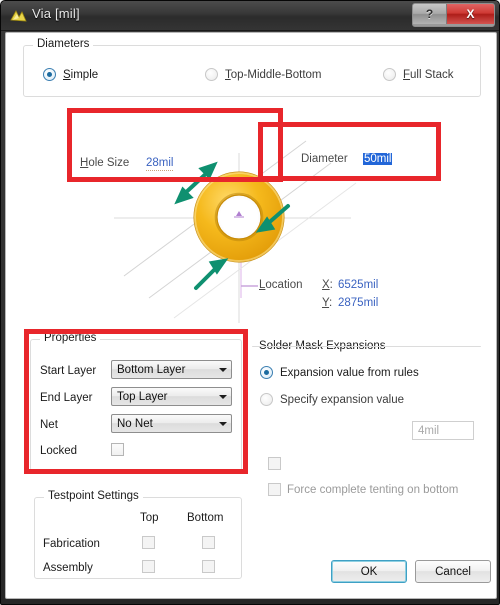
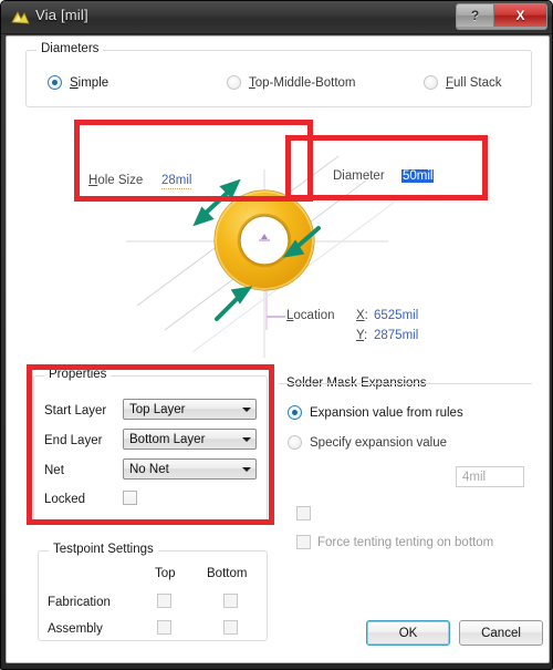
  Via [mil]
  ?
  X
  Diameters
  Simple
  Top-Middle-Bottom
  Full Stack
  Hole Size
  28mil
  Diameter
  50mil
  Location
  X:
  6525mil
  Y:
  2875mil
  Properties
  Start Layer
- Bottom Layer
+ Top Layer
  End Layer
- Top Layer
+ Bottom Layer
  Net
  No Net
  Locked
  Solder Mask Expansions
  Expansion value from rules
  Specify expansion value
  4mil
- Force complete tenting on bottom
+ Force tenting tenting on bottom
  Testpoint Settings
  Top
  Bottom
  Fabrication
  Assembly
  OK
  Cancel
